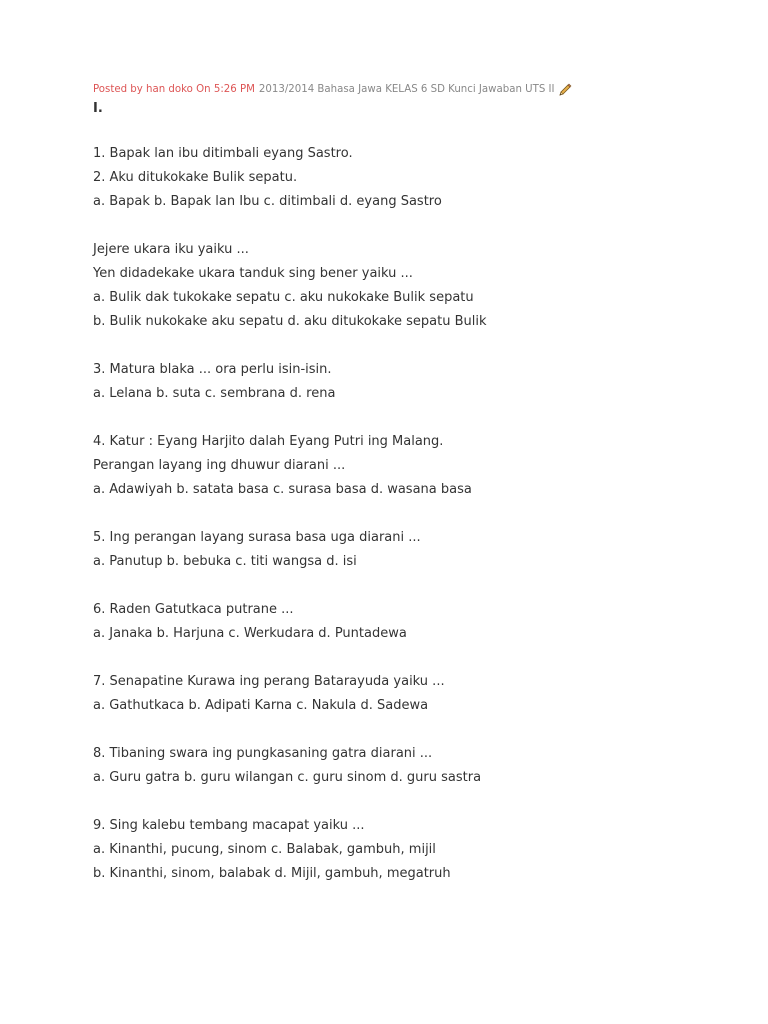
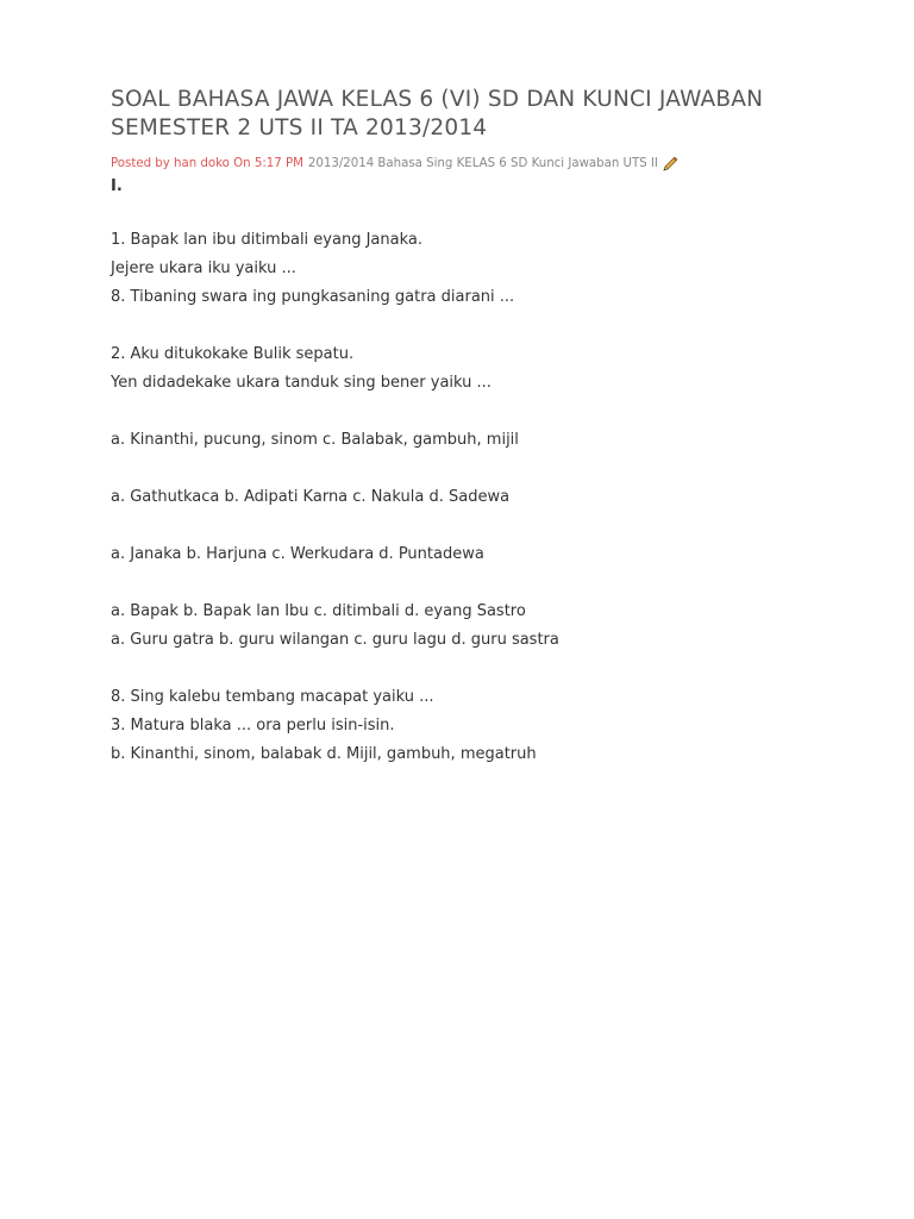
+ SOAL BAHASA JAWA KELAS 6 (VI) SD DAN KUNCI JAWABAN SEMESTER 2 UTS II TA 2013/2014
- Posted by han doko On 5:26 PM
+ Posted by han doko On 5:17 PM
- 2013/2014 Bahasa Jawa KELAS 6 SD Kunci Jawaban UTS II
+ 2013/2014 Bahasa Sing KELAS 6 SD Kunci Jawaban UTS II
  I.
- 1. Bapak lan ibu ditimbali eyang Sastro.
+ 1. Bapak lan ibu ditimbali eyang Janaka.
- 2. Aku ditukokake Bulik sepatu.
+ Jejere ukara iku yaiku ...
- a. Bapak b. Bapak lan Ibu c. ditimbali d. eyang Sastro
+ 8. Tibaning swara ing pungkasaning gatra diarani ...
- Jejere ukara iku yaiku ...
+ 2. Aku ditukokake Bulik sepatu.
  Yen didadekake ukara tanduk sing bener yaiku ...
- a. Bulik dak tukokake sepatu c. aku nukokake Bulik sepatu
- b. Bulik nukokake aku sepatu d. aku ditukokake sepatu Bulik
- 3. Matura blaka ... ora perlu isin-isin.
+ a. Kinanthi, pucung, sinom c. Balabak, gambuh, mijil
- a. Lelana b. suta c. sembrana d. rena
- 4. Katur : Eyang Harjito dalah Eyang Putri ing Malang.
- Perangan layang ing dhuwur diarani ...
- a. Adawiyah b. satata basa c. surasa basa d. wasana basa
- 5. Ing perangan layang surasa basa uga diarani ...
- a. Panutup b. bebuka c. titi wangsa d. isi
- 6. Raden Gatutkaca putrane ...
- a. Janaka b. Harjuna c. Werkudara d. Puntadewa
+ a. Gathutkaca b. Adipati Karna c. Nakula d. Sadewa
- 7. Senapatine Kurawa ing perang Batarayuda yaiku ...
- a. Gathutkaca b. Adipati Karna c. Nakula d. Sadewa
+ a. Janaka b. Harjuna c. Werkudara d. Puntadewa
- 8. Tibaning swara ing pungkasaning gatra diarani ...
+ a. Bapak b. Bapak lan Ibu c. ditimbali d. eyang Sastro
- a. Guru gatra b. guru wilangan c. guru sinom d. guru sastra
+ a. Guru gatra b. guru wilangan c. guru lagu d. guru sastra
- 9. Sing kalebu tembang macapat yaiku ...
+ 8. Sing kalebu tembang macapat yaiku ...
- a. Kinanthi, pucung, sinom c. Balabak, gambuh, mijil
+ 3. Matura blaka ... ora perlu isin-isin.
  b. Kinanthi, sinom, balabak d. Mijil, gambuh, megatruh
